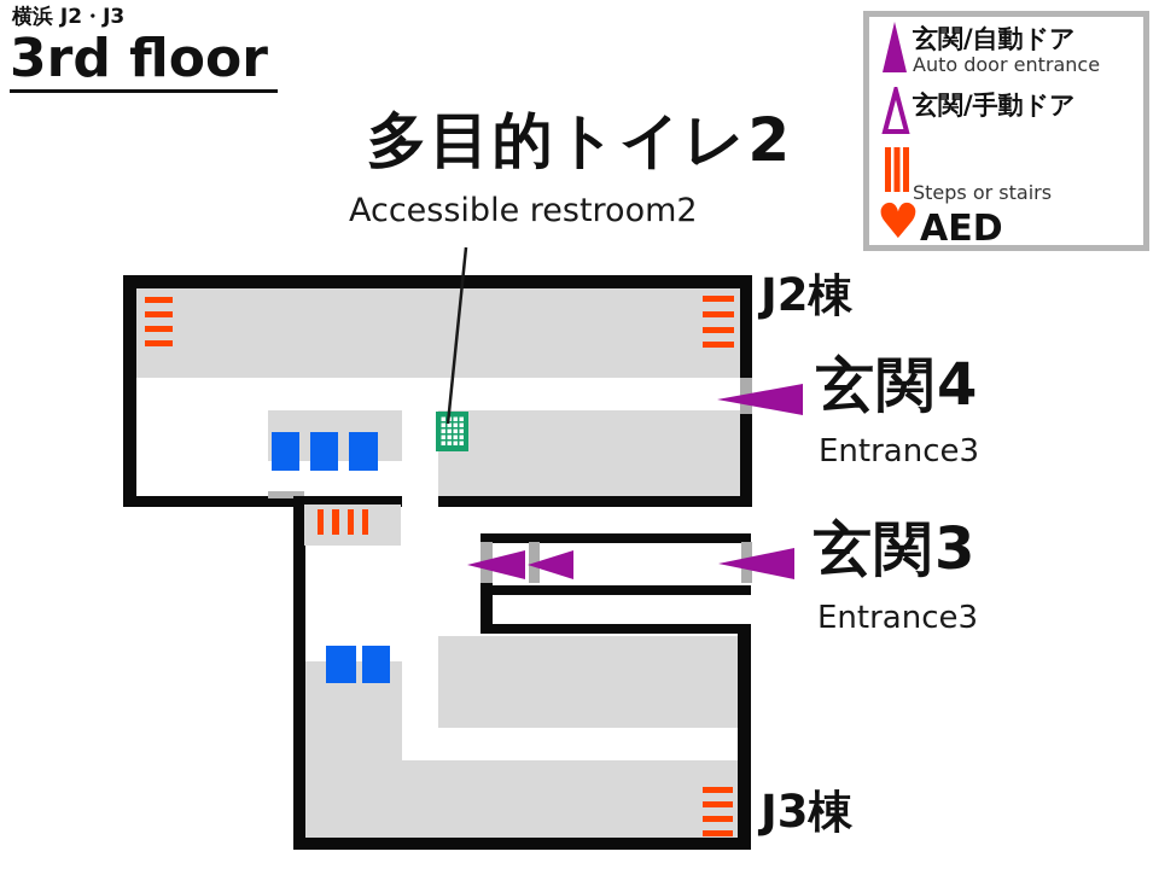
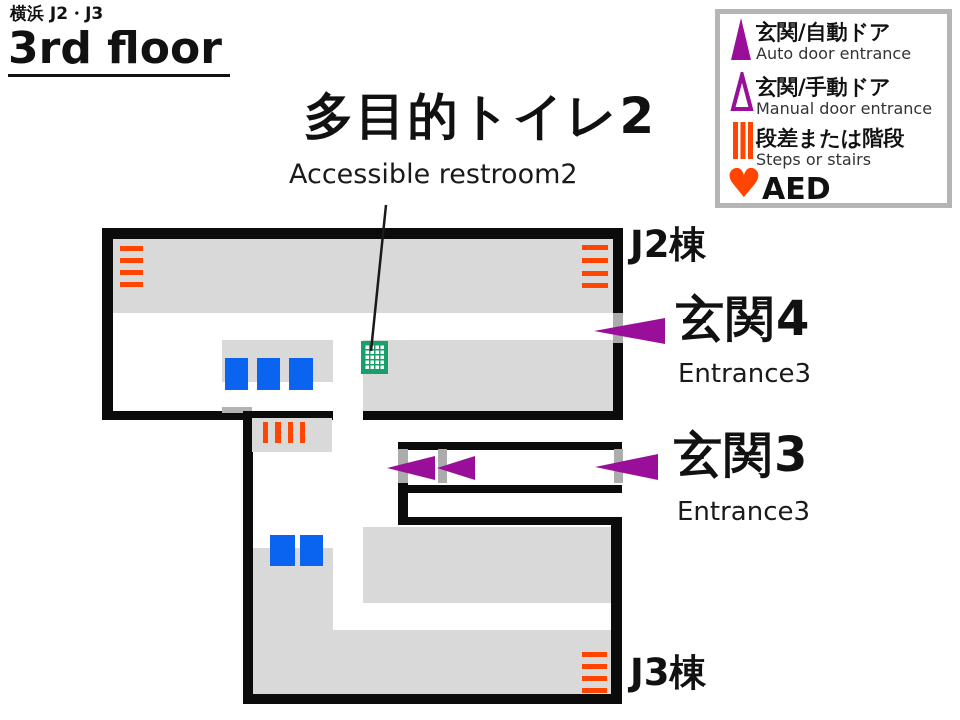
  横浜 J2・J3
  3rd floor
  玄関/自動ドア
  Auto door entrance
  玄関/手動ドア
+ Manual door entrance
+ 段差または階段
  Steps or stairs
  ♥
  AED
  多目的トイレ2
  Accessible restroom2
  J2棟
  J3棟
  玄関4
  Entrance3
  玄関3
  Entrance3
